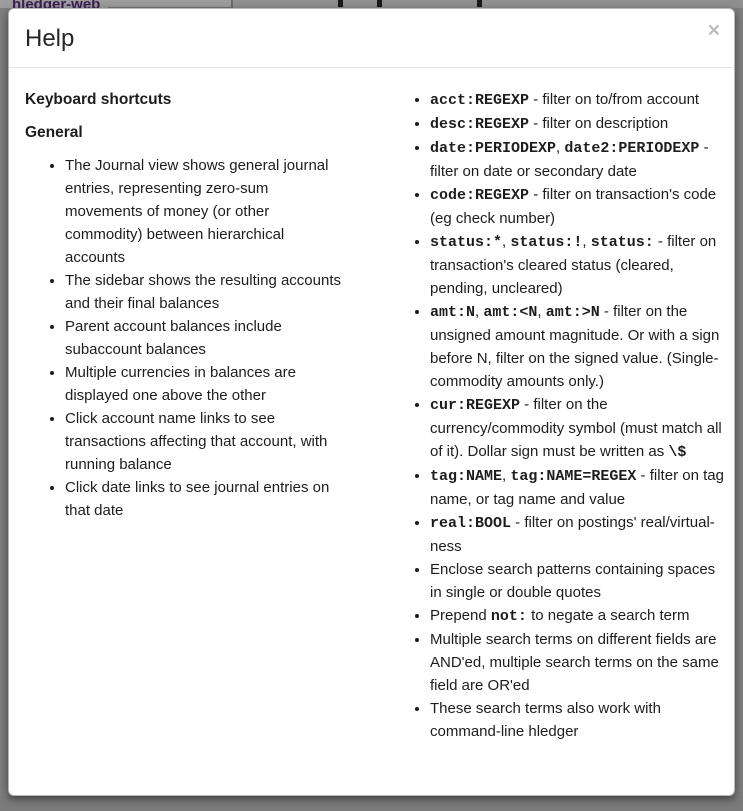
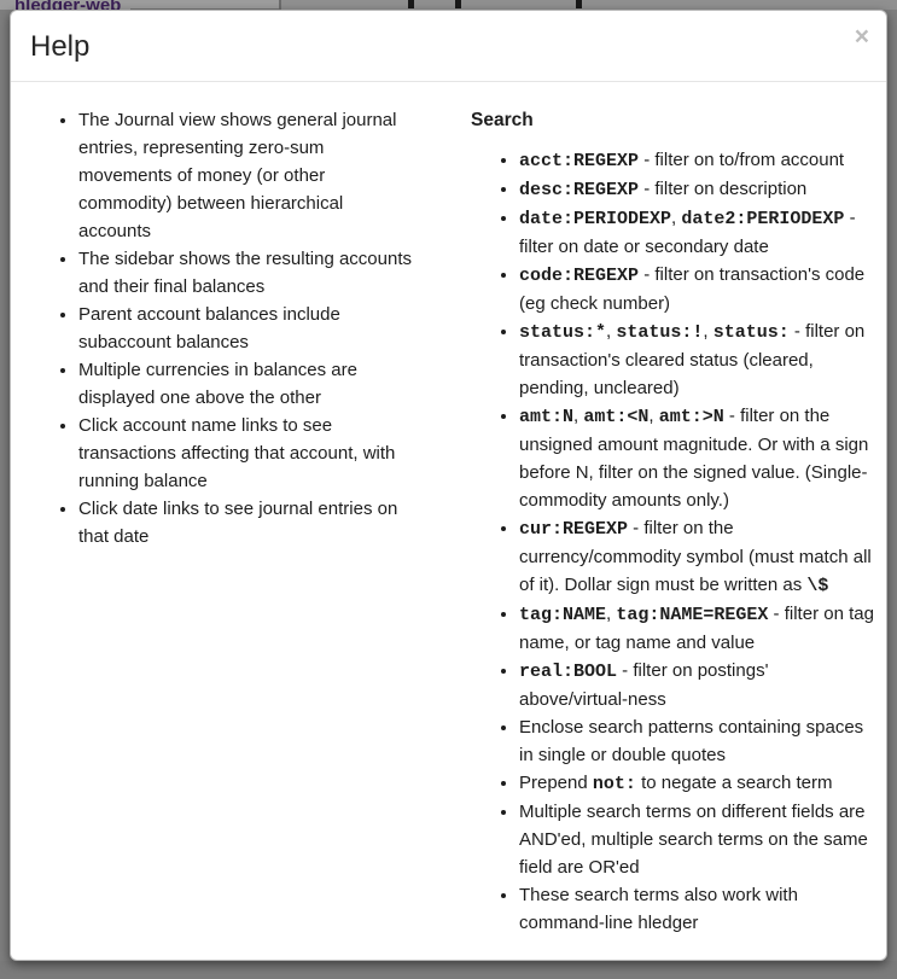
  hledger-web
  Help
  ×
- Keyboard shortcuts
- General
  The Journal view shows general journal entries, representing zero-sum movements of money (or other commodity) between hierarchical accounts
  The sidebar shows the resulting accounts and their final balances
  Parent account balances include subaccount balances
  Multiple currencies in balances are displayed one above the other
  Click account name links to see transactions affecting that account, with running balance
  Click date links to see journal entries on that date
+ Search
  acct:REGEXP - filter on to/from account
  desc:REGEXP - filter on description
  date:PERIODEXP, date2:PERIODEXP - filter on date or secondary date
  code:REGEXP - filter on transaction's code (eg check number)
  status:*, status:!, status: - filter on transaction's cleared status (cleared, pending, uncleared)
  amt:N, amt:<N, amt:>N - filter on the unsigned amount magnitude. Or with a sign before N, filter on the signed value. (Single-commodity amounts only.)
  cur:REGEXP - filter on the currency/commodity symbol (must match all of it). Dollar sign must be written as \$
  tag:NAME, tag:NAME=REGEX - filter on tag name, or tag name and value
- real:BOOL - filter on postings' real/virtual-ness
+ real:BOOL - filter on postings' above/virtual-ness
  Enclose search patterns containing spaces in single or double quotes
  Prepend not: to negate a search term
  Multiple search terms on different fields are AND'ed, multiple search terms on the same field are OR'ed
  These search terms also work with command-line hledger
